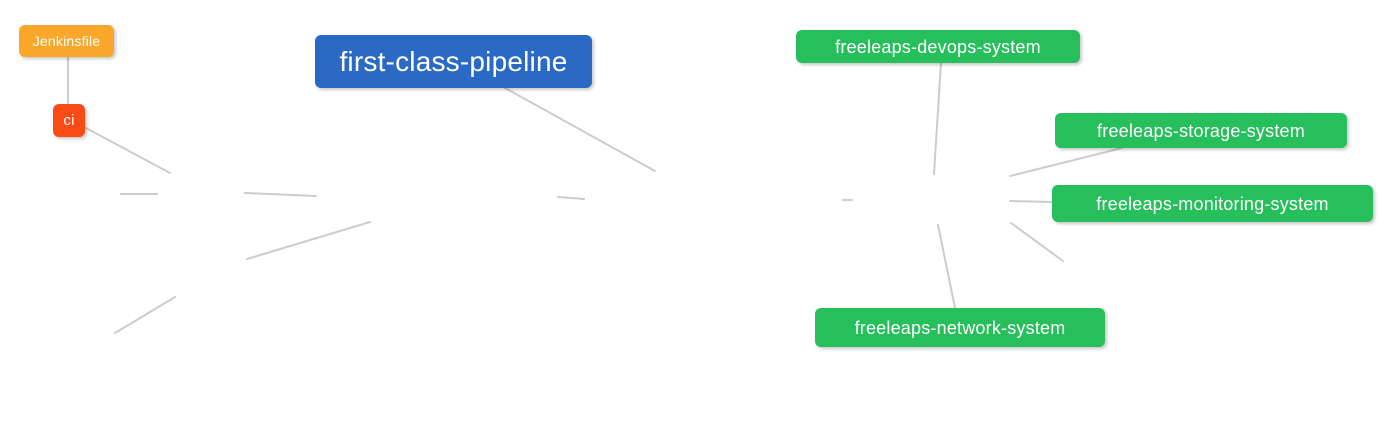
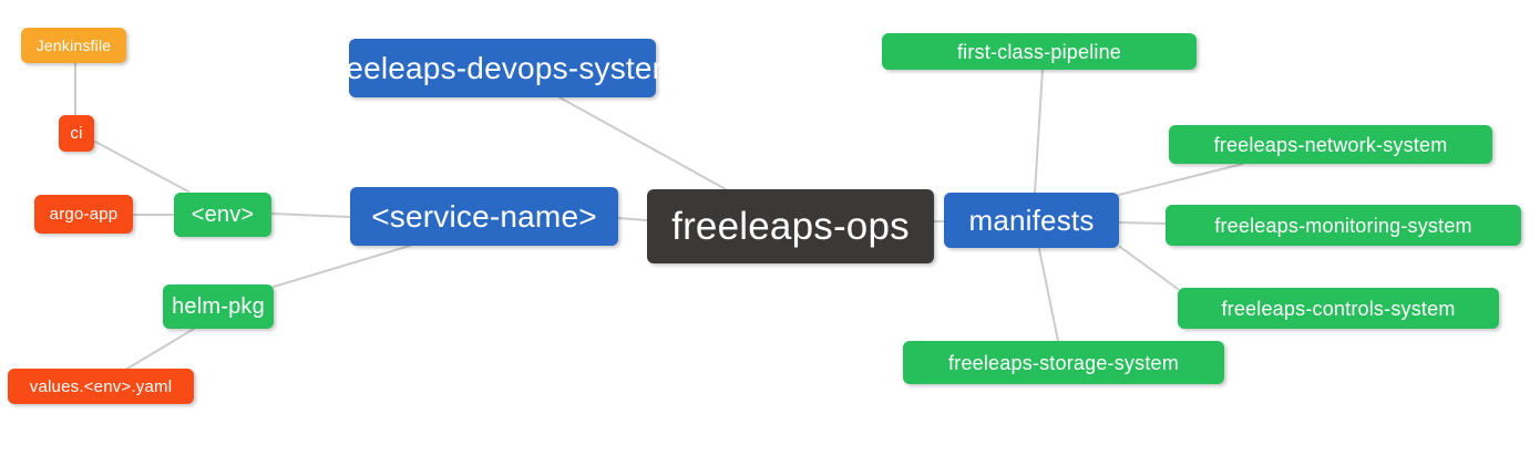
  Jenkinsfile
  ci
+ argo-app
+ <env>
+ helm-pkg
+ values.<env>.yaml
- first-class-pipeline
+ freeleaps-devops-system
+ <service-name>
+ freeleaps-ops
+ manifests
- freeleaps-devops-system
+ first-class-pipeline
- freeleaps-storage-system
+ freeleaps-network-system
  freeleaps-monitoring-system
+ freeleaps-controls-system
- freeleaps-network-system
+ freeleaps-storage-system
